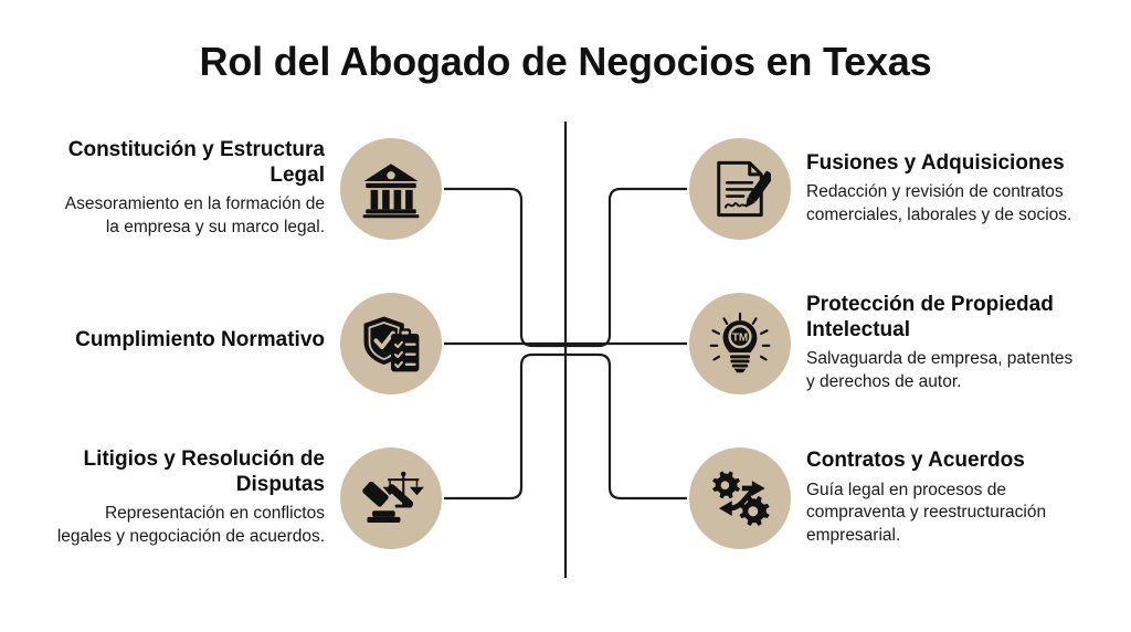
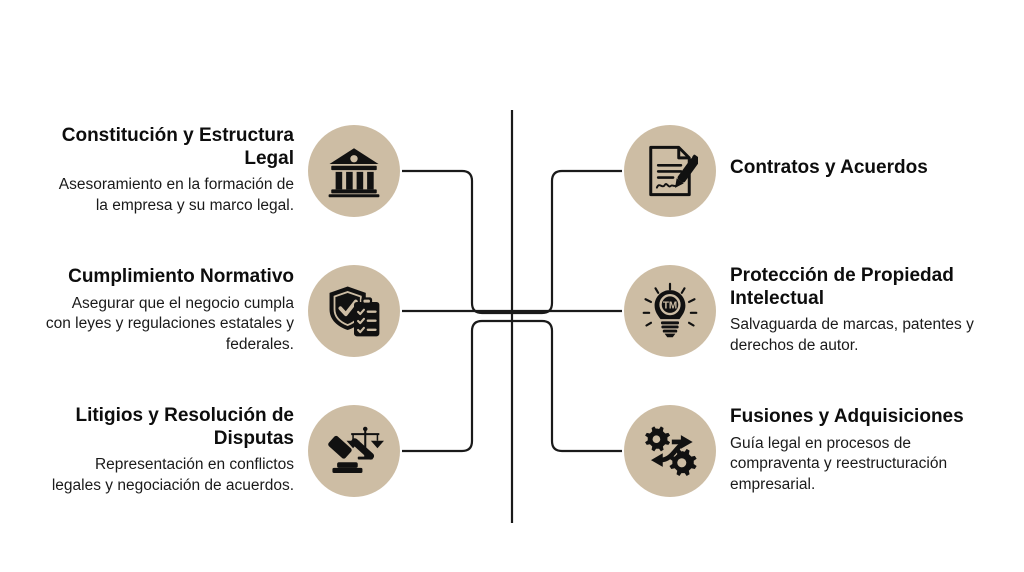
- Rol del Abogado de Negocios en Texas
  Constitución y Estructura Legal
  Asesoramiento en la formación de la empresa y su marco legal.
  Cumplimiento Normativo
+ Asegurar que el negocio cumpla con leyes y regulaciones estatales y federales.
  Litigios y Resolución de Disputas
  Representación en conflictos legales y negociación de acuerdos.
- Fusiones y Adquisiciones
+ Contratos y Acuerdos
- Redacción y revisión de contratos comerciales, laborales y de socios.
  TM
  Protección de Propiedad Intelectual
- Salvaguarda de empresa, patentes y derechos de autor.
+ Salvaguarda de marcas, patentes y derechos de autor.
- Contratos y Acuerdos
+ Fusiones y Adquisiciones
  Guía legal en procesos de compraventa y reestructuración empresarial.
